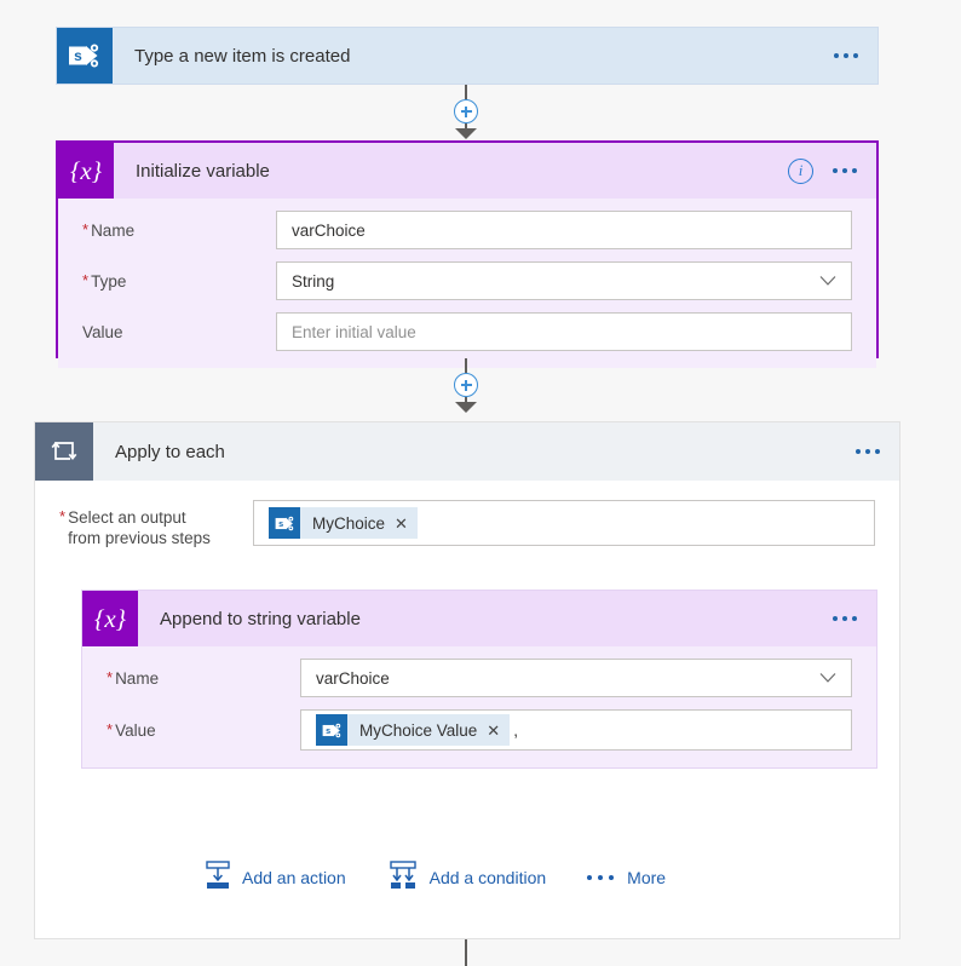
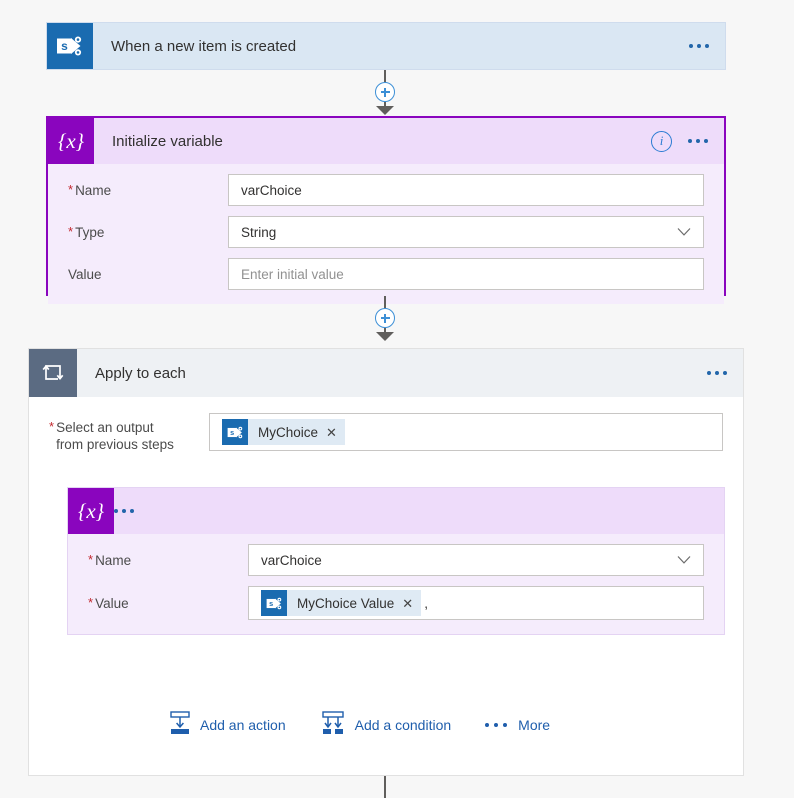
  s
- Type a new item is created
+ When a new item is created
  {x}
  Initialize variable
  i
  *
  Name
  varChoice
  *
  Type
  String
  Value
  Enter initial value
  Apply to each
  *
  Select an output
  from previous steps
  s
  MyChoice
  ✕
  {x}
- Append to string variable
  *
  Name
  varChoice
  *
  Value
  s
  MyChoice Value
  ✕
  ,
  Add an action
  Add a condition
  More
